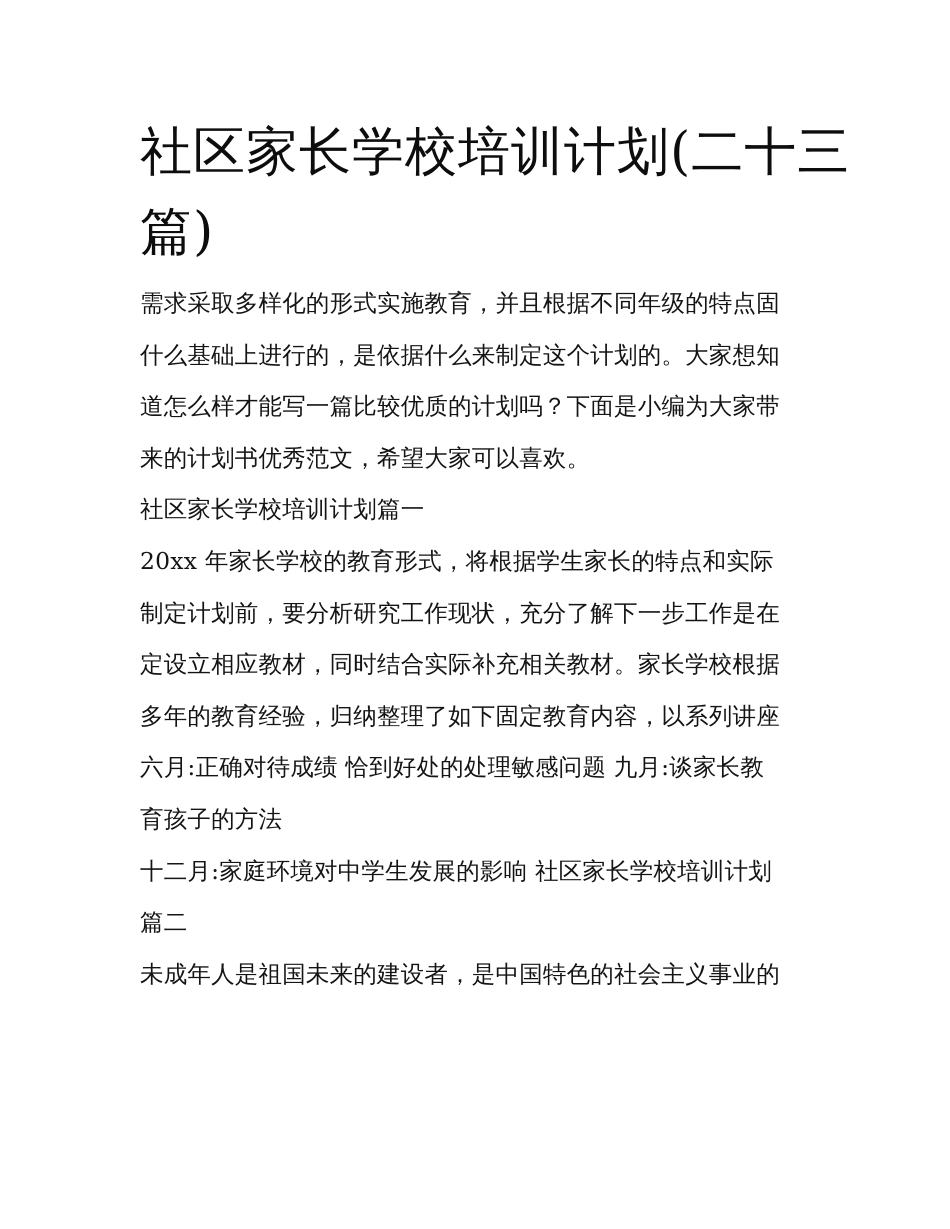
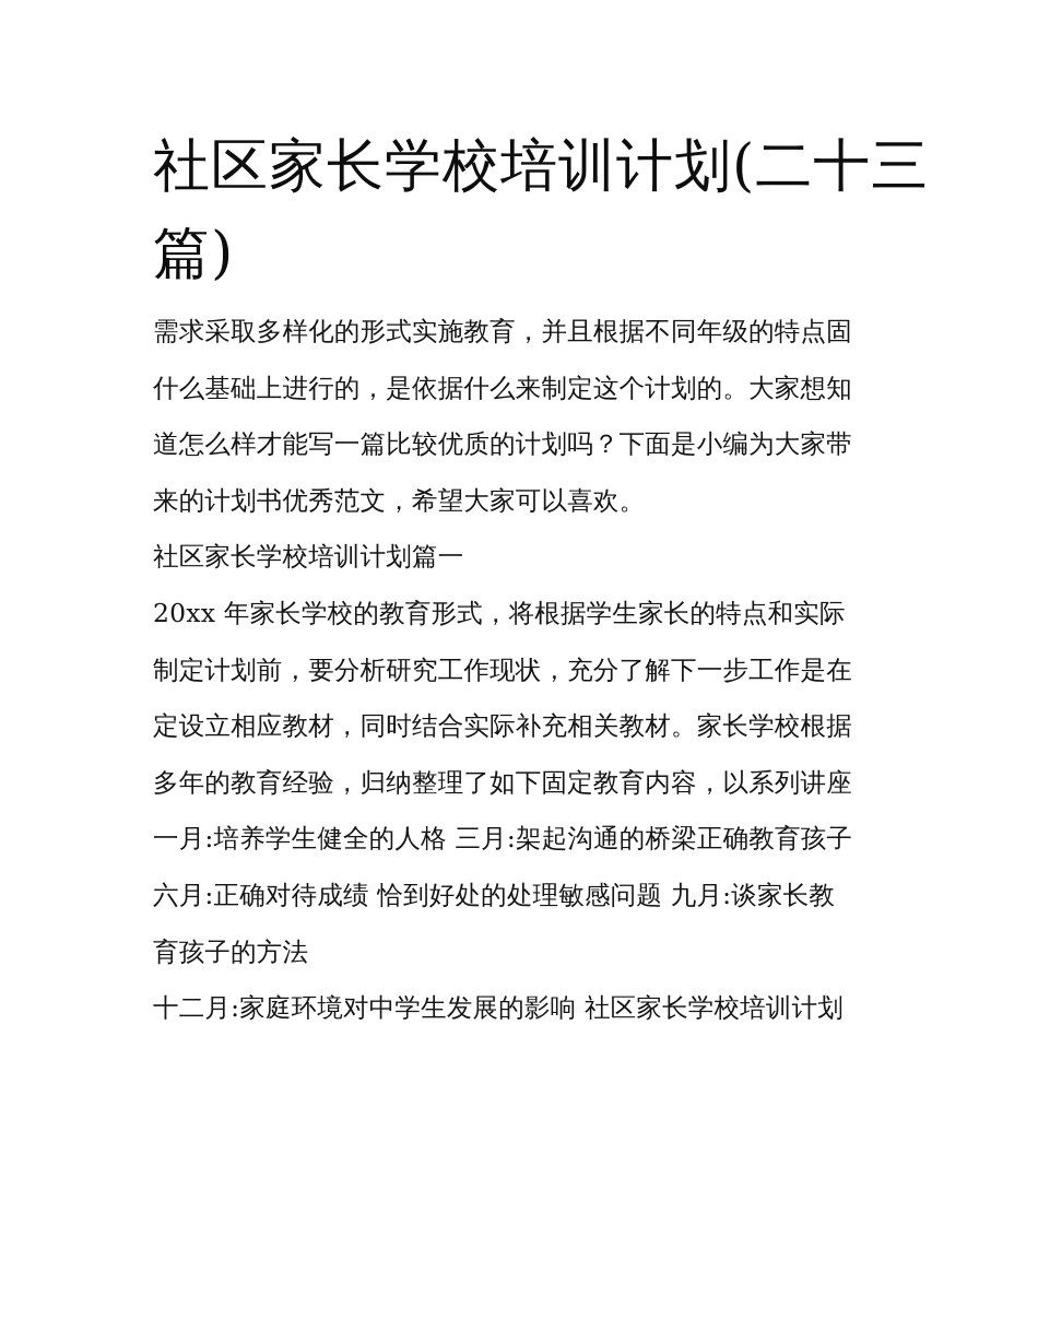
  社区家长学校培训计划(二十三
  篇)
  需求采取多样化的形式实施教育，并且根据不同年级的特点固
  什么基础上进行的，是依据什么来制定这个计划的。大家想知
  道怎么样才能写一篇比较优质的计划吗？下面是小编为大家带
  来的计划书优秀范文，希望大家可以喜欢。
  社区家长学校培训计划篇一
  20xx 年家长学校的教育形式，将根据学生家长的特点和实际
  制定计划前，要分析研究工作现状，充分了解下一步工作是在
  定设立相应教材，同时结合实际补充相关教材。家长学校根据
  多年的教育经验，归纳整理了如下固定教育内容，以系列讲座
+ 一月:培养学生健全的人格 三月:架起沟通的桥梁正确教育孩子
  六月:正确对待成绩 恰到好处的处理敏感问题 九月:谈家长教
  育孩子的方法
  十二月:家庭环境对中学生发展的影响 社区家长学校培训计划
- 篇二
- 未成年人是祖国未来的建设者，是中国特色的社会主义事业的
